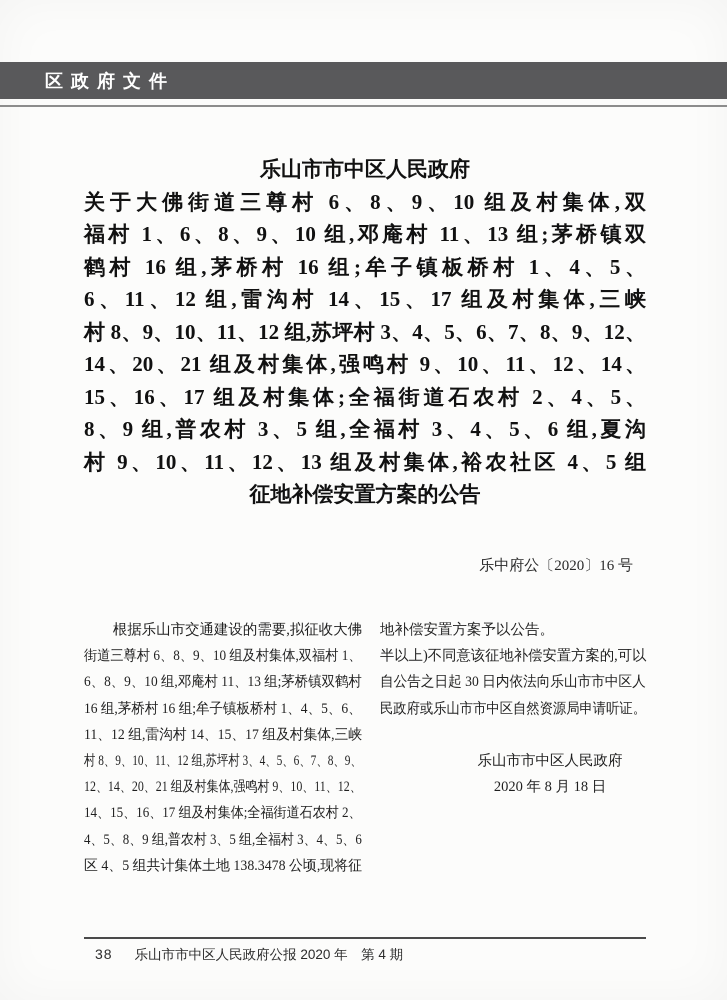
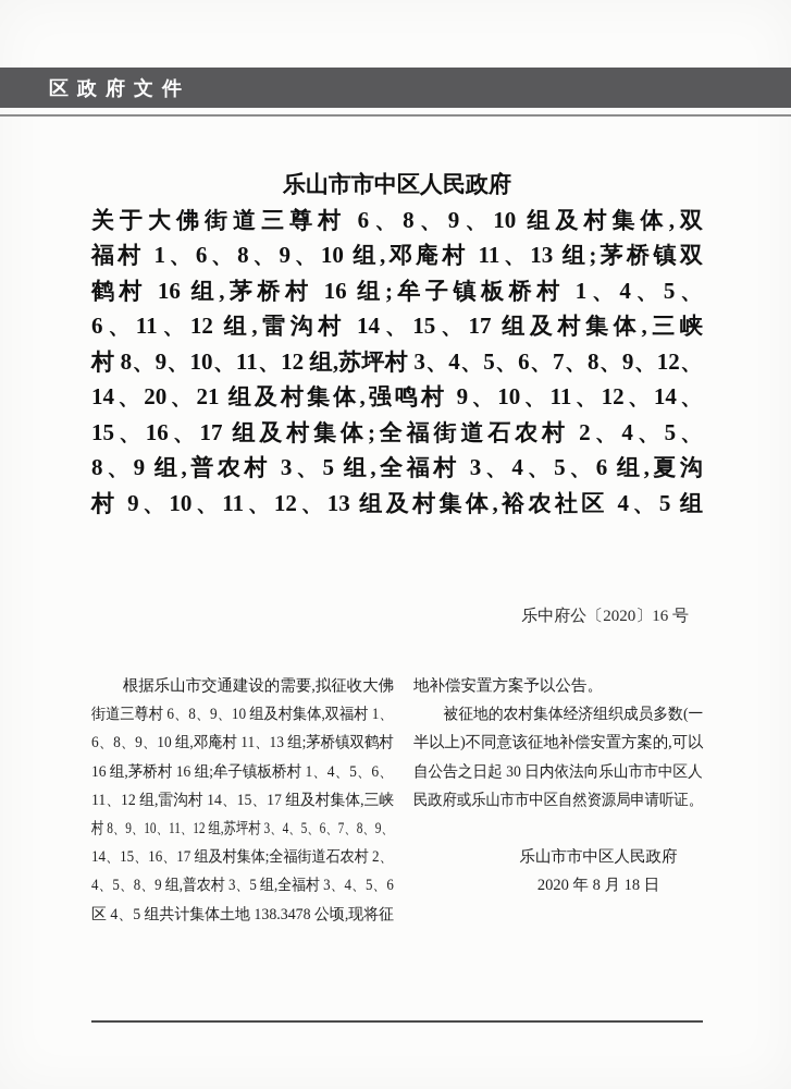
  区政府文件
  乐山市市中区人民政府
  关于大佛街道三尊村 6、8、9、10 组及村集体,双
  福村 1、6、8、9、10 组,邓庵村 11、13 组;茅桥镇双
  鹤村 16 组,茅桥村 16 组;牟子镇板桥村 1、4、5、
  6、11、12 组,雷沟村 14、15、17 组及村集体,三峡
  村 8、9、10、11、12 组,苏坪村 3、4、5、6、7、8、9、12、
  14、20、21 组及村集体,强鸣村 9、10、11、12、14、
  15、16、17 组及村集体;全福街道石农村 2、4、5、
  8、9 组,普农村 3、5 组,全福村 3、4、5、6 组,夏沟
  村 9、10、11、12、13 组及村集体,裕农社区 4、5 组
- 征地补偿安置方案的公告
  乐中府公〔2020〕16 号
  根据乐山市交通建设的需要,拟征收大佛
  街道三尊村 6、8、9、10 组及村集体,双福村 1、
  6、8、9、10 组,邓庵村 11、13 组;茅桥镇双鹤村
  16 组,茅桥村 16 组;牟子镇板桥村 1、4、5、6、
  11、12 组,雷沟村 14、15、17 组及村集体,三峡
  村 8、9、10、11、12 组,苏坪村 3、4、5、6、7、8、9、
- 12、14、20、21 组及村集体,强鸣村 9、10、11、12、
  14、15、16、17 组及村集体;全福街道石农村 2、
  4、5、8、9 组,普农村 3、5 组,全福村 3、4、5、6
  区 4、5 组共计集体土地 138.3478 公顷,现将征
  地补偿安置方案予以公告。
+ 被征地的农村集体经济组织成员多数(一
  半以上)不同意该征地补偿安置方案的,可以
  自公告之日起 30 日内依法向乐山市市中区人
  民政府或乐山市市中区自然资源局申请听证。
  乐山市市中区人民政府
  2020 年 8 月 18 日
- 38
- 乐山市市中区人民政府公报 2020 年 第 4 期
